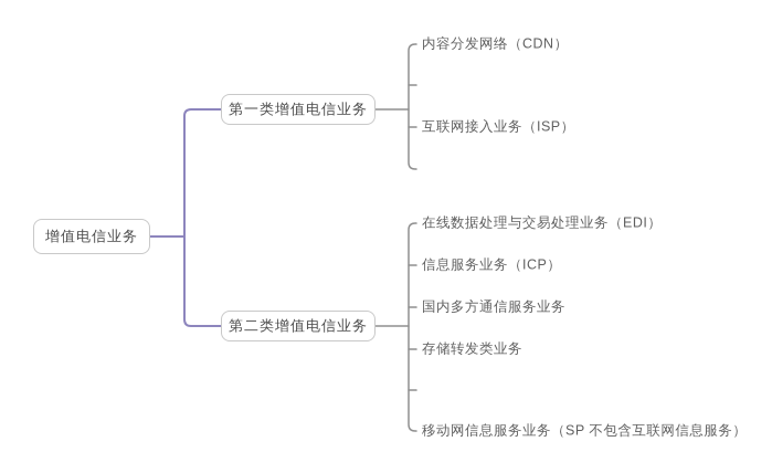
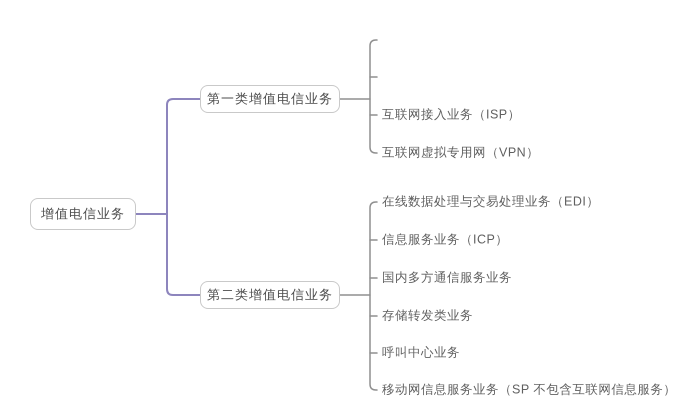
  增值电信业务
  第一类增值电信业务
  第二类增值电信业务
- 内容分发网络（CDN）
  互联网接入业务（ISP）
+ 互联网虚拟专用网（VPN）
  在线数据处理与交易处理业务（EDI）
  信息服务业务（ICP）
  国内多方通信服务业务
  存储转发类业务
+ 呼叫中心业务
  移动网信息服务业务（SP 不包含互联网信息服务）
